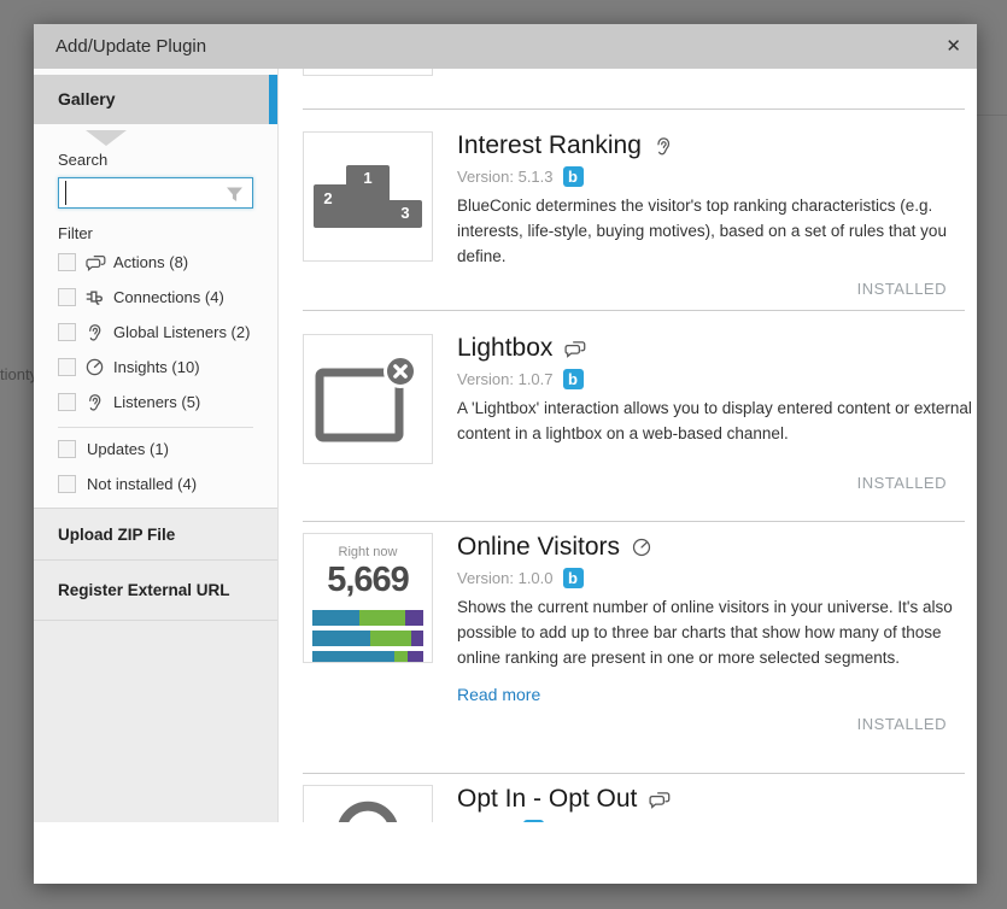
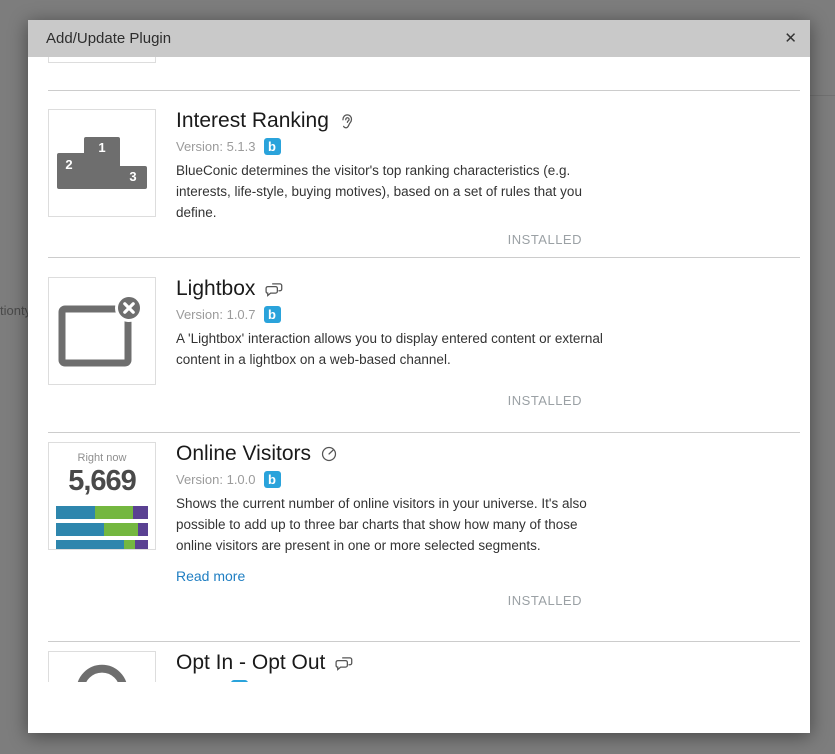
  tiont
  Add/Update Plugin
  ✕
- Gallery
- Search
- Filter
- Actions (8)
- Connections (4)
- Global Listeners (2)
- Insights (10)
- Listeners (5)
- Updates (1)
- Not installed (4)
- Upload ZIP File
- Register External URL
  2
  1
  3
  Interest Ranking
  Version: 5.1.3
  b
  BlueConic determines the visitor's top ranking characteristics (e.g. interests, life-style, buying motives), based on a set of rules that you define.
  INSTALLED
  Lightbox
  Version: 1.0.7
  b
  A 'Lightbox' interaction allows you to display entered content or external content in a lightbox on a web-based channel.
  INSTALLED
  Right now
  5,669
  Online Visitors
  Version: 1.0.0
  b
- Shows the current number of online visitors in your universe. It's also possible to add up to three bar charts that show how many of those online ranking are present in one or more selected segments.
+ Shows the current number of online visitors in your universe. It's also possible to add up to three bar charts that show how many of those online visitors are present in one or more selected segments.
  Read more
  INSTALLED
  Opt In - Opt Out
